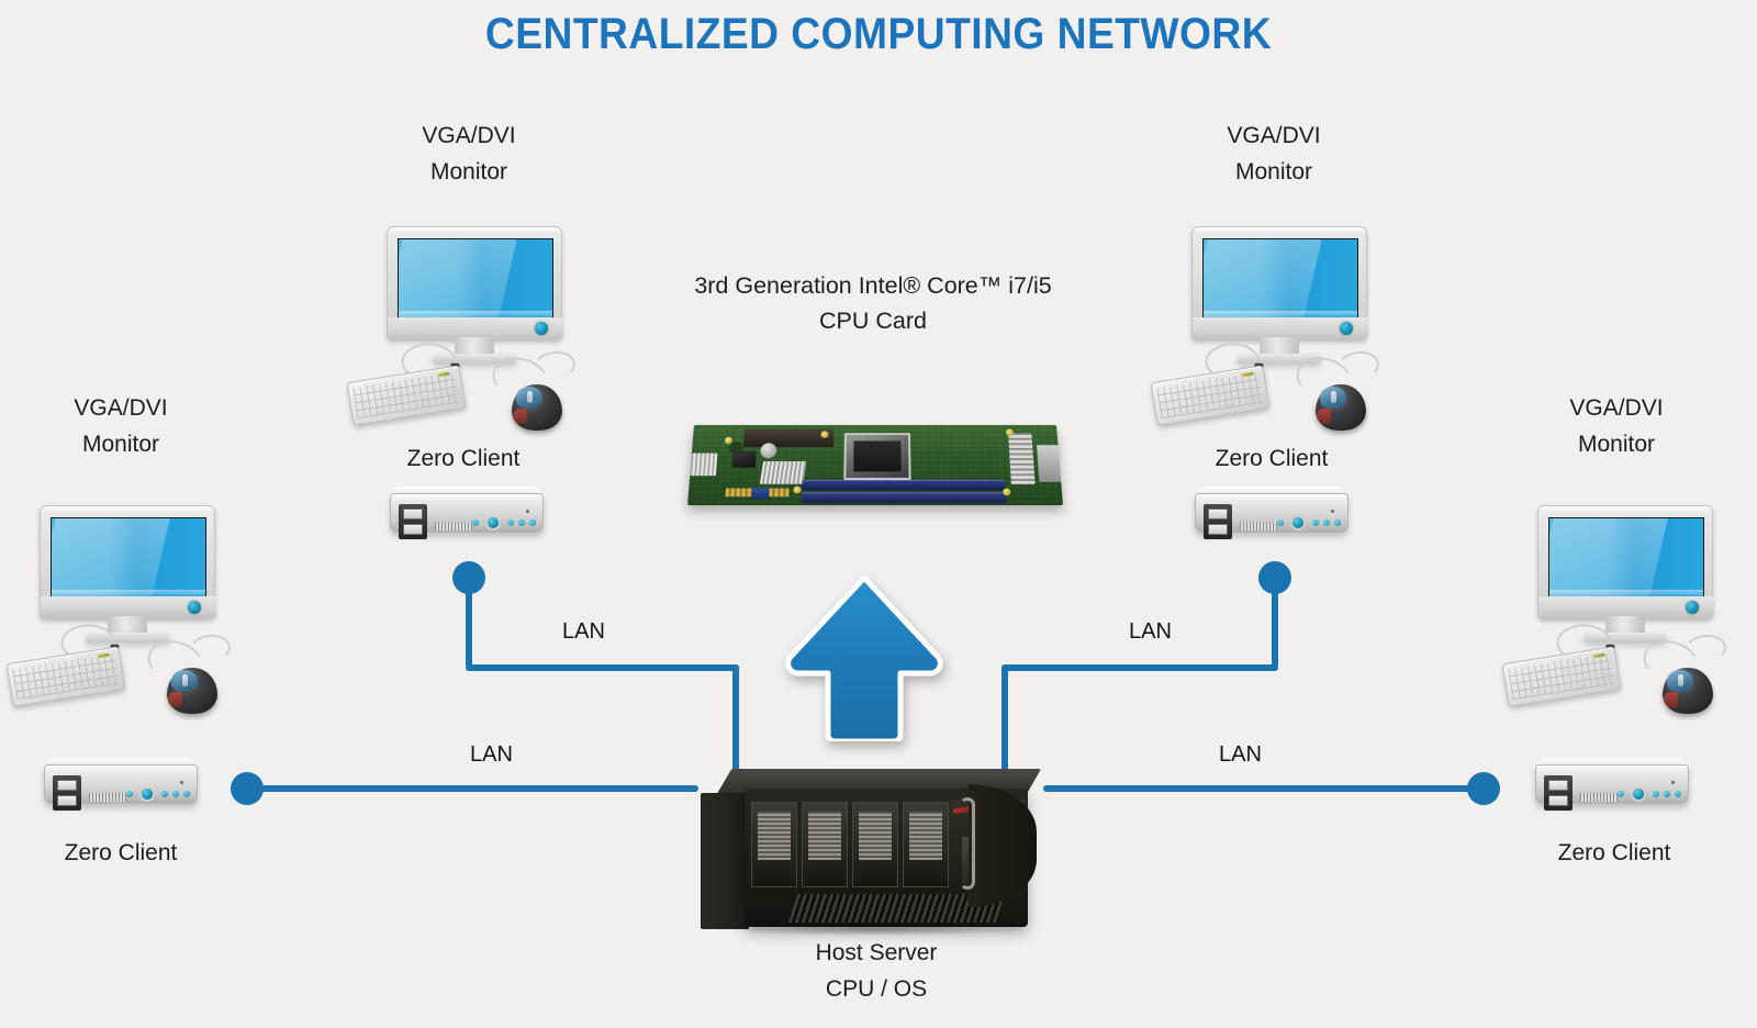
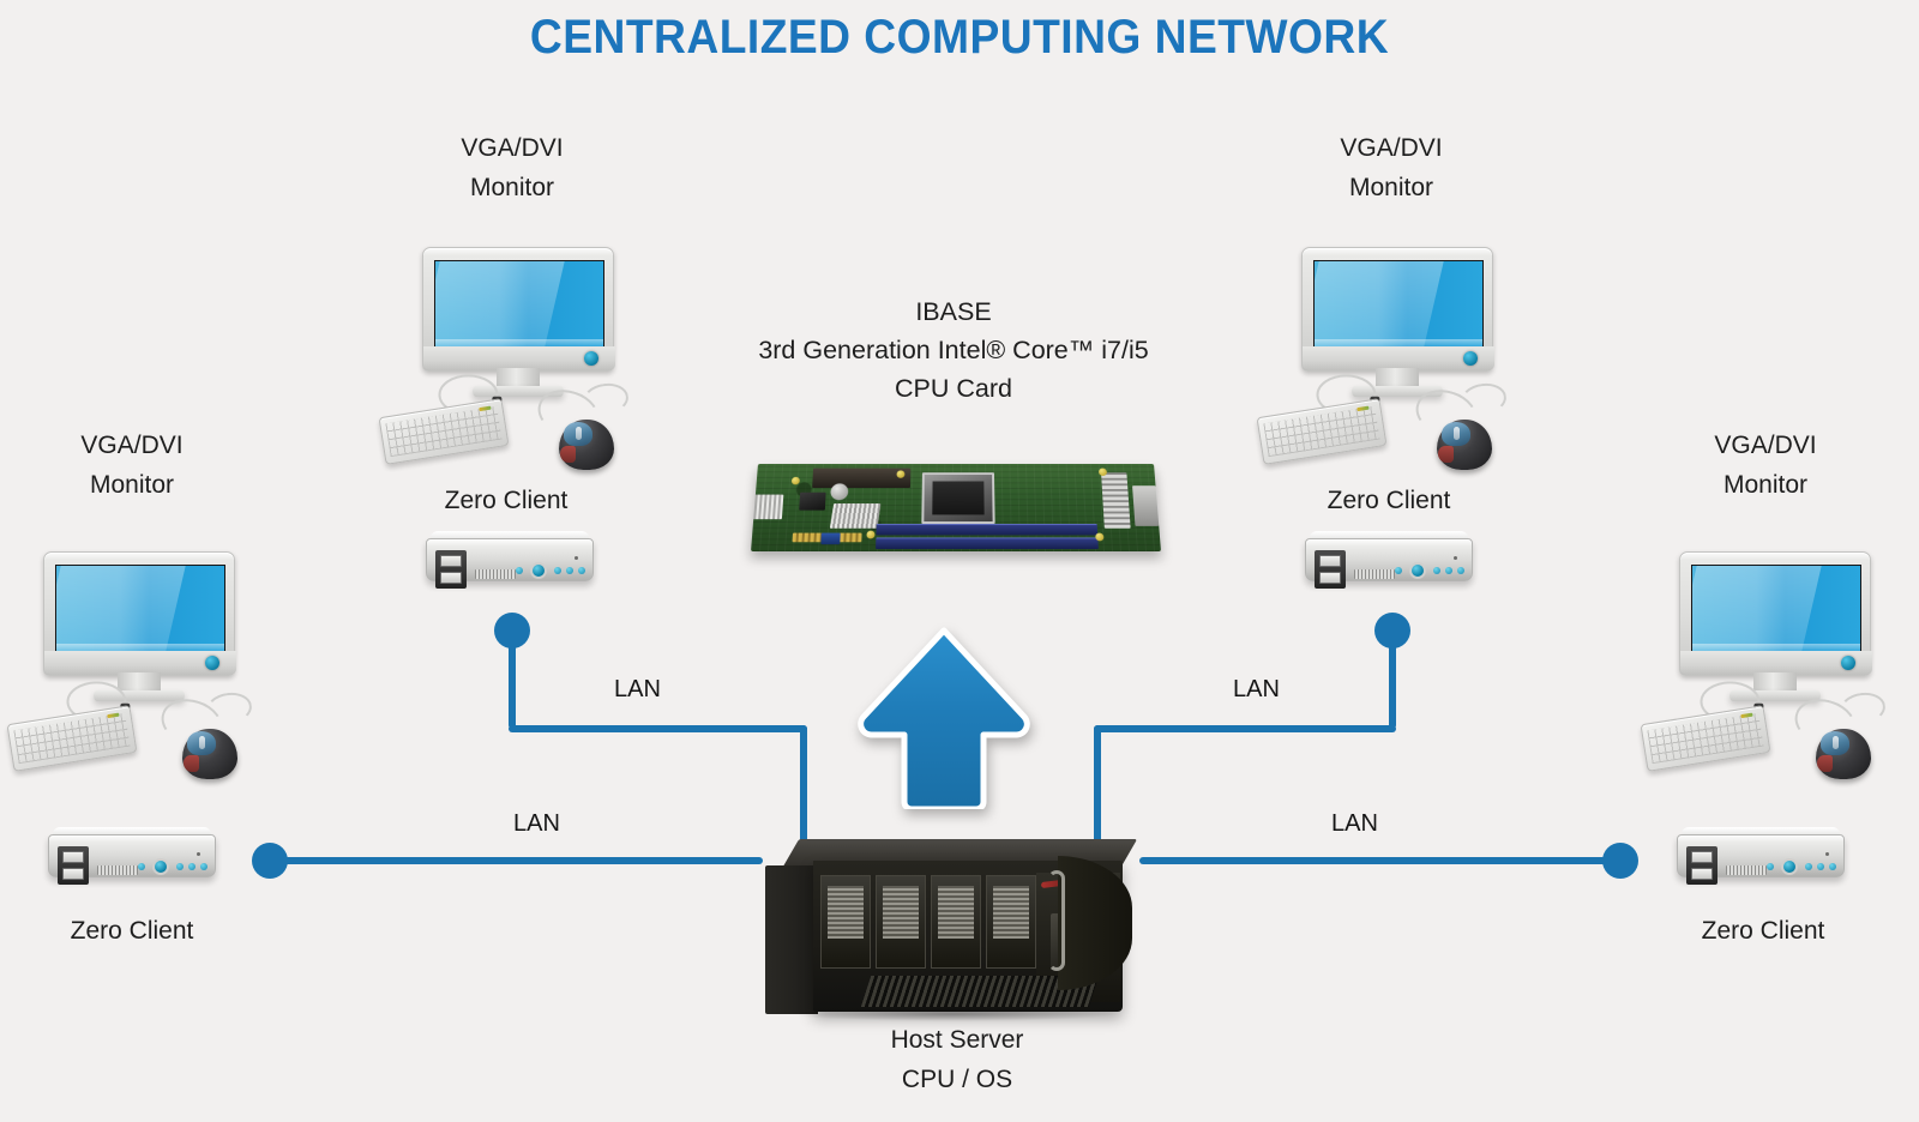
  CENTRALIZED COMPUTING NETWORK
+ IBASE
  3rd Generation Intel® Core™ i7/i5
  CPU Card
  LAN
  LAN
  LAN
  LAN
  Host Server
  CPU / OS
  VGA/DVI
  Monitor
  Zero Client
  VGA/DVI
  Monitor
  Zero Client
  VGA/DVI
  Monitor
  Zero Client
  VGA/DVI
  Monitor
  Zero Client
